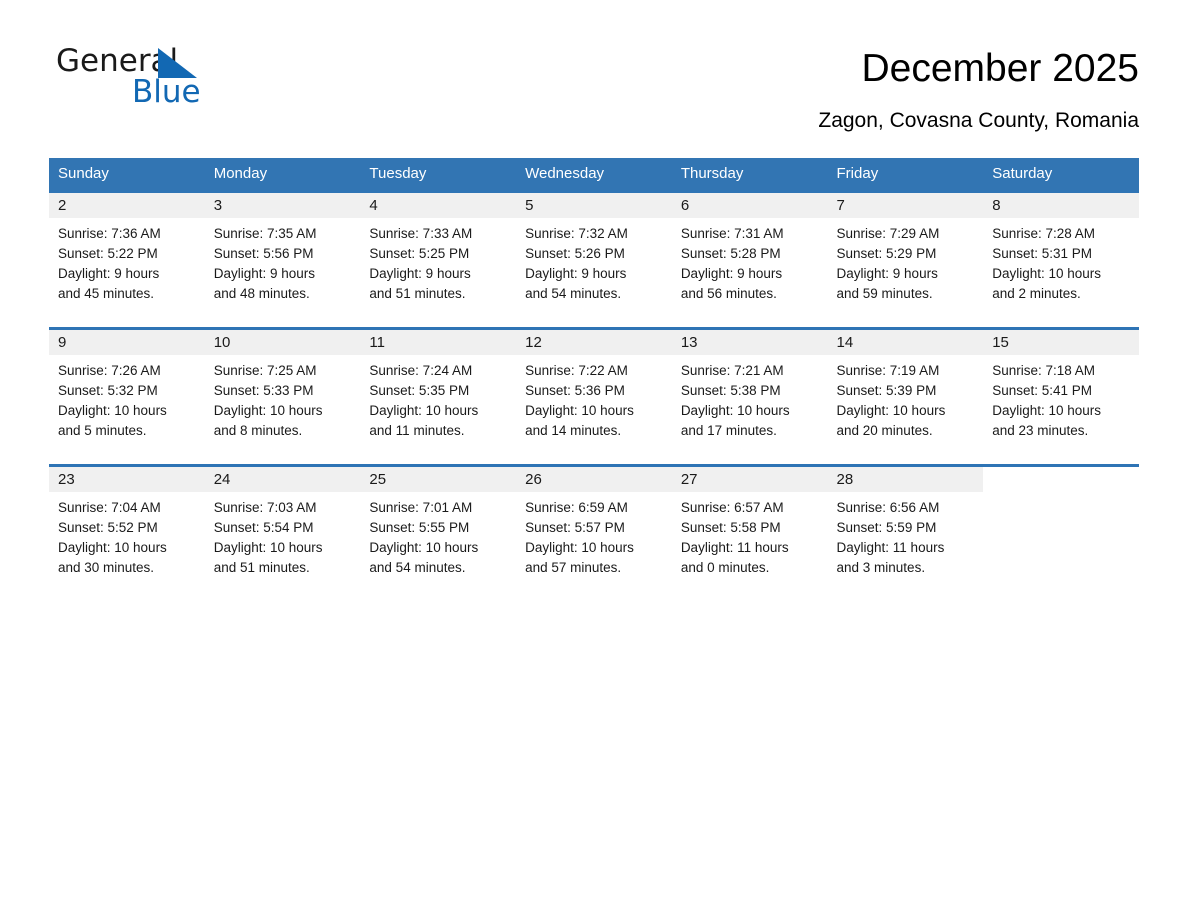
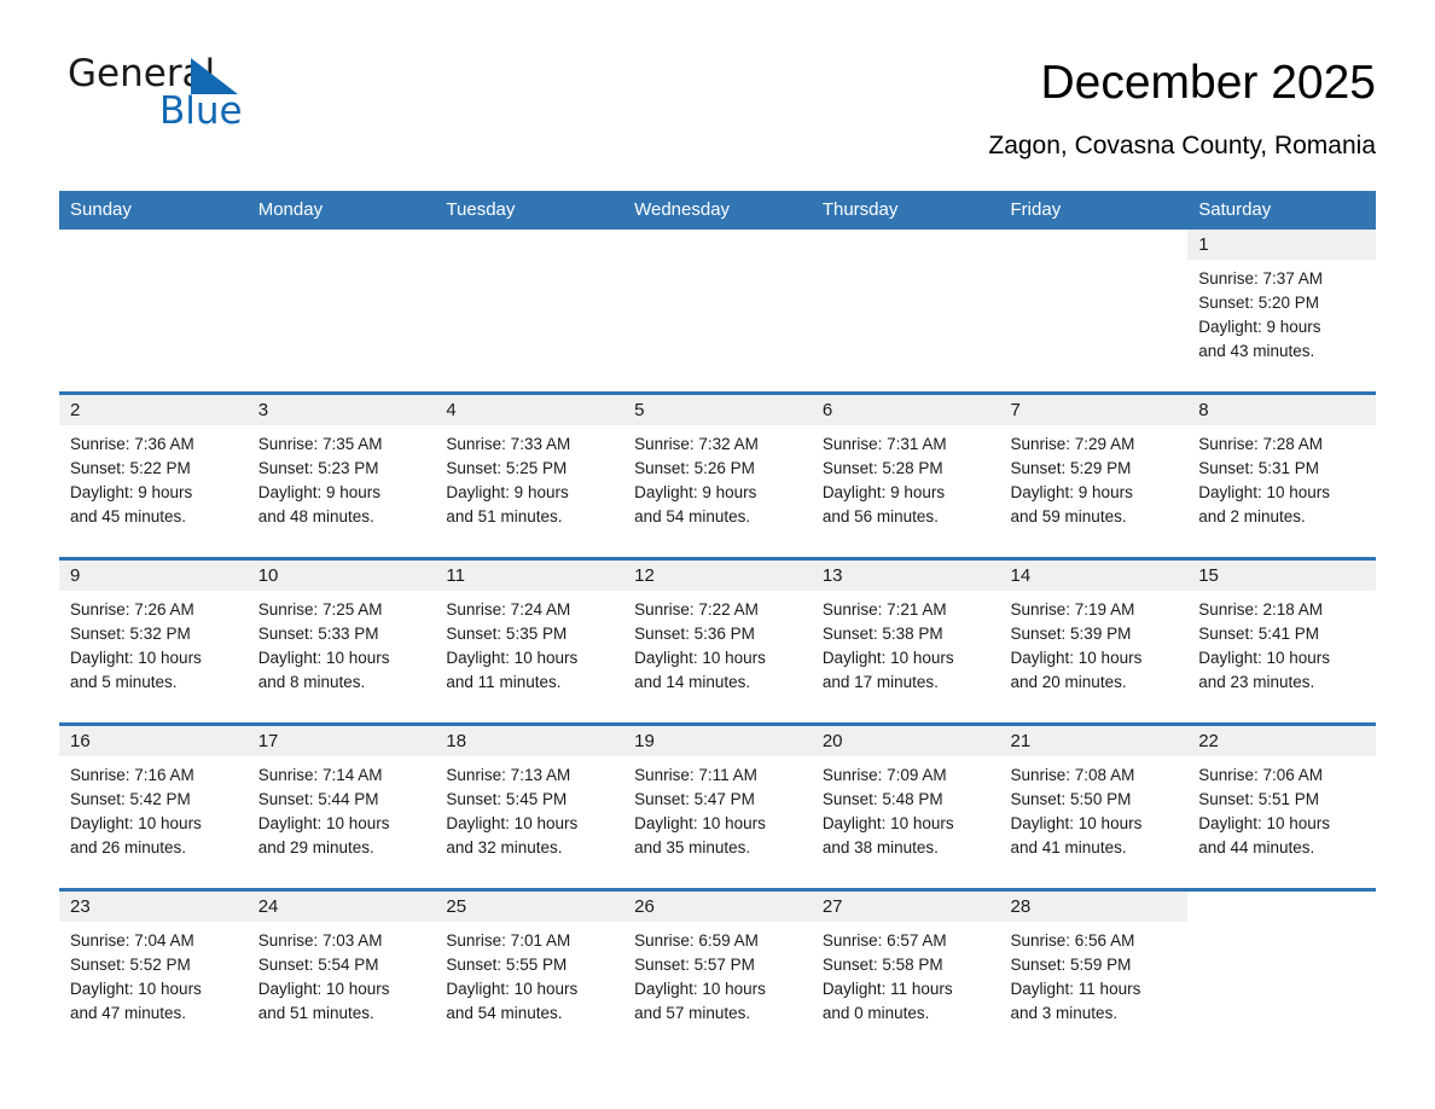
  General
  Blue
  December 2025
  Zagon, Covasna County, Romania
  Sunday	Monday	Tuesday	Wednesday	Thursday	Friday	Saturday
+ 						1Sunrise: 7:37 AMSunset: 5:20 PMDaylight: 9 hoursand 43 minutes.
- 2Sunrise: 7:36 AMSunset: 5:22 PMDaylight: 9 hoursand 45 minutes.	3Sunrise: 7:35 AMSunset: 5:56 PMDaylight: 9 hoursand 48 minutes.	4Sunrise: 7:33 AMSunset: 5:25 PMDaylight: 9 hoursand 51 minutes.	5Sunrise: 7:32 AMSunset: 5:26 PMDaylight: 9 hoursand 54 minutes.	6Sunrise: 7:31 AMSunset: 5:28 PMDaylight: 9 hoursand 56 minutes.	7Sunrise: 7:29 AMSunset: 5:29 PMDaylight: 9 hoursand 59 minutes.	8Sunrise: 7:28 AMSunset: 5:31 PMDaylight: 10 hoursand 2 minutes.
+ 2Sunrise: 7:36 AMSunset: 5:22 PMDaylight: 9 hoursand 45 minutes.	3Sunrise: 7:35 AMSunset: 5:23 PMDaylight: 9 hoursand 48 minutes.	4Sunrise: 7:33 AMSunset: 5:25 PMDaylight: 9 hoursand 51 minutes.	5Sunrise: 7:32 AMSunset: 5:26 PMDaylight: 9 hoursand 54 minutes.	6Sunrise: 7:31 AMSunset: 5:28 PMDaylight: 9 hoursand 56 minutes.	7Sunrise: 7:29 AMSunset: 5:29 PMDaylight: 9 hoursand 59 minutes.	8Sunrise: 7:28 AMSunset: 5:31 PMDaylight: 10 hoursand 2 minutes.
- 9Sunrise: 7:26 AMSunset: 5:32 PMDaylight: 10 hoursand 5 minutes.	10Sunrise: 7:25 AMSunset: 5:33 PMDaylight: 10 hoursand 8 minutes.	11Sunrise: 7:24 AMSunset: 5:35 PMDaylight: 10 hoursand 11 minutes.	12Sunrise: 7:22 AMSunset: 5:36 PMDaylight: 10 hoursand 14 minutes.	13Sunrise: 7:21 AMSunset: 5:38 PMDaylight: 10 hoursand 17 minutes.	14Sunrise: 7:19 AMSunset: 5:39 PMDaylight: 10 hoursand 20 minutes.	15Sunrise: 7:18 AMSunset: 5:41 PMDaylight: 10 hoursand 23 minutes.
+ 9Sunrise: 7:26 AMSunset: 5:32 PMDaylight: 10 hoursand 5 minutes.	10Sunrise: 7:25 AMSunset: 5:33 PMDaylight: 10 hoursand 8 minutes.	11Sunrise: 7:24 AMSunset: 5:35 PMDaylight: 10 hoursand 11 minutes.	12Sunrise: 7:22 AMSunset: 5:36 PMDaylight: 10 hoursand 14 minutes.	13Sunrise: 7:21 AMSunset: 5:38 PMDaylight: 10 hoursand 17 minutes.	14Sunrise: 7:19 AMSunset: 5:39 PMDaylight: 10 hoursand 20 minutes.	15Sunrise: 2:18 AMSunset: 5:41 PMDaylight: 10 hoursand 23 minutes.
+ 16Sunrise: 7:16 AMSunset: 5:42 PMDaylight: 10 hoursand 26 minutes.	17Sunrise: 7:14 AMSunset: 5:44 PMDaylight: 10 hoursand 29 minutes.	18Sunrise: 7:13 AMSunset: 5:45 PMDaylight: 10 hoursand 32 minutes.	19Sunrise: 7:11 AMSunset: 5:47 PMDaylight: 10 hoursand 35 minutes.	20Sunrise: 7:09 AMSunset: 5:48 PMDaylight: 10 hoursand 38 minutes.	21Sunrise: 7:08 AMSunset: 5:50 PMDaylight: 10 hoursand 41 minutes.	22Sunrise: 7:06 AMSunset: 5:51 PMDaylight: 10 hoursand 44 minutes.
- 23Sunrise: 7:04 AMSunset: 5:52 PMDaylight: 10 hoursand 30 minutes.	24Sunrise: 7:03 AMSunset: 5:54 PMDaylight: 10 hoursand 51 minutes.	25Sunrise: 7:01 AMSunset: 5:55 PMDaylight: 10 hoursand 54 minutes.	26Sunrise: 6:59 AMSunset: 5:57 PMDaylight: 10 hoursand 57 minutes.	27Sunrise: 6:57 AMSunset: 5:58 PMDaylight: 11 hoursand 0 minutes.	28Sunrise: 6:56 AMSunset: 5:59 PMDaylight: 11 hoursand 3 minutes.
+ 23Sunrise: 7:04 AMSunset: 5:52 PMDaylight: 10 hoursand 47 minutes.	24Sunrise: 7:03 AMSunset: 5:54 PMDaylight: 10 hoursand 51 minutes.	25Sunrise: 7:01 AMSunset: 5:55 PMDaylight: 10 hoursand 54 minutes.	26Sunrise: 6:59 AMSunset: 5:57 PMDaylight: 10 hoursand 57 minutes.	27Sunrise: 6:57 AMSunset: 5:58 PMDaylight: 11 hoursand 0 minutes.	28Sunrise: 6:56 AMSunset: 5:59 PMDaylight: 11 hoursand 3 minutes.
